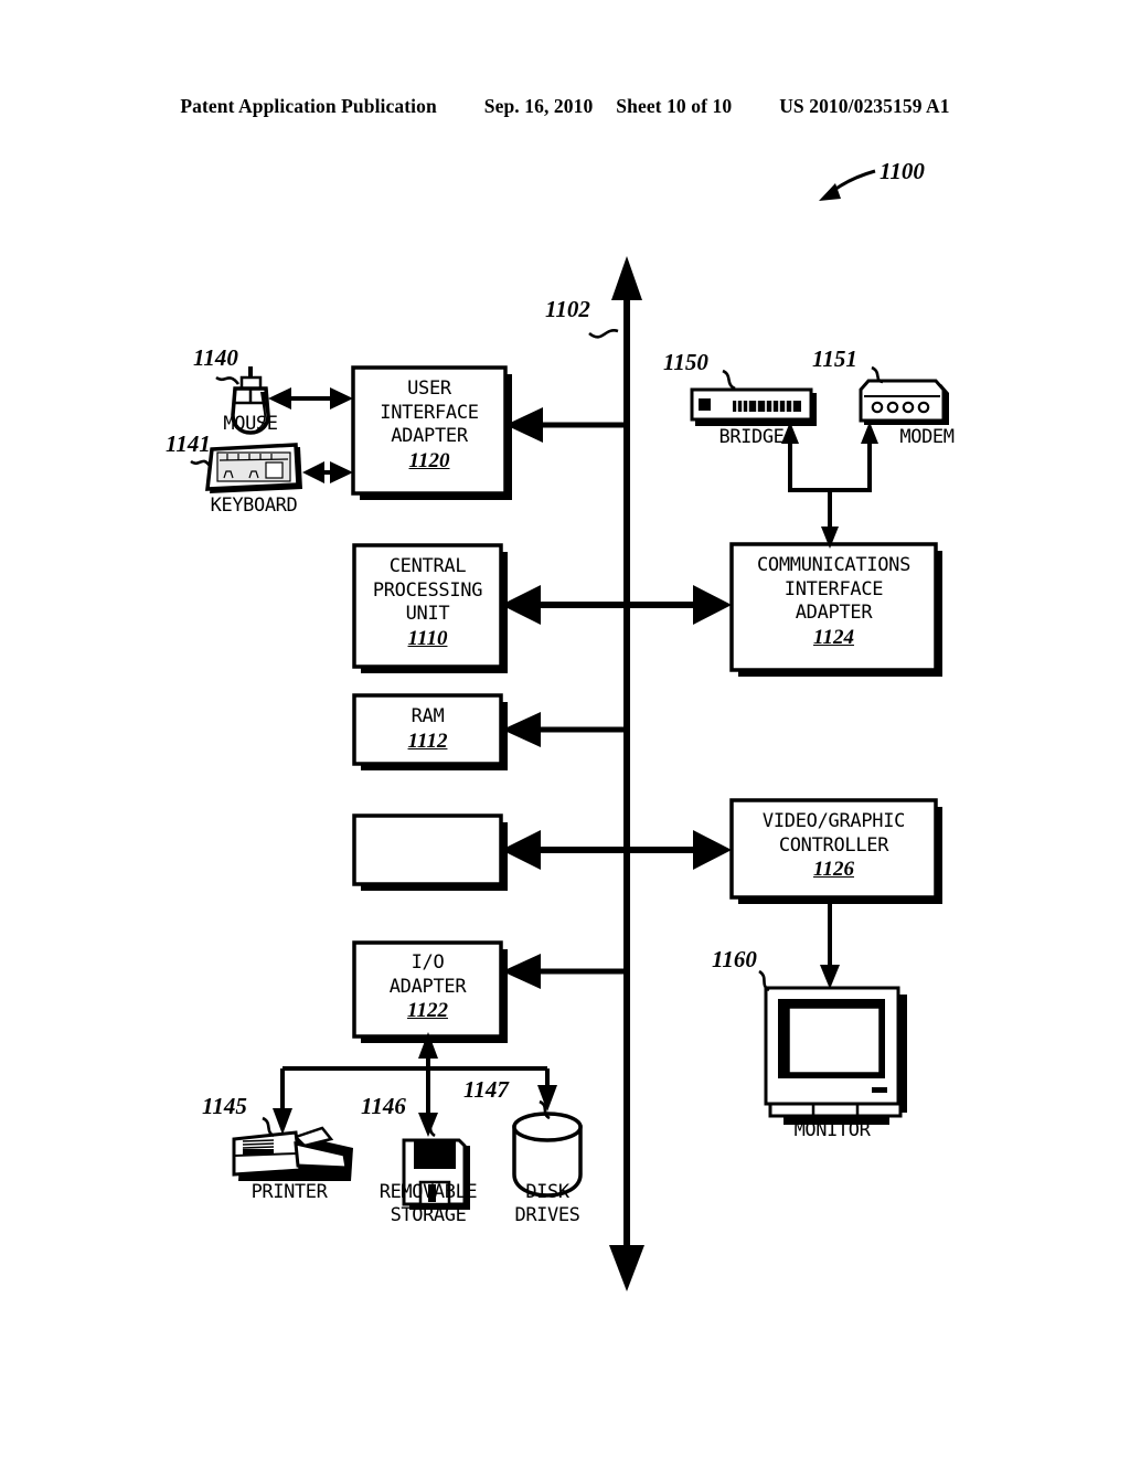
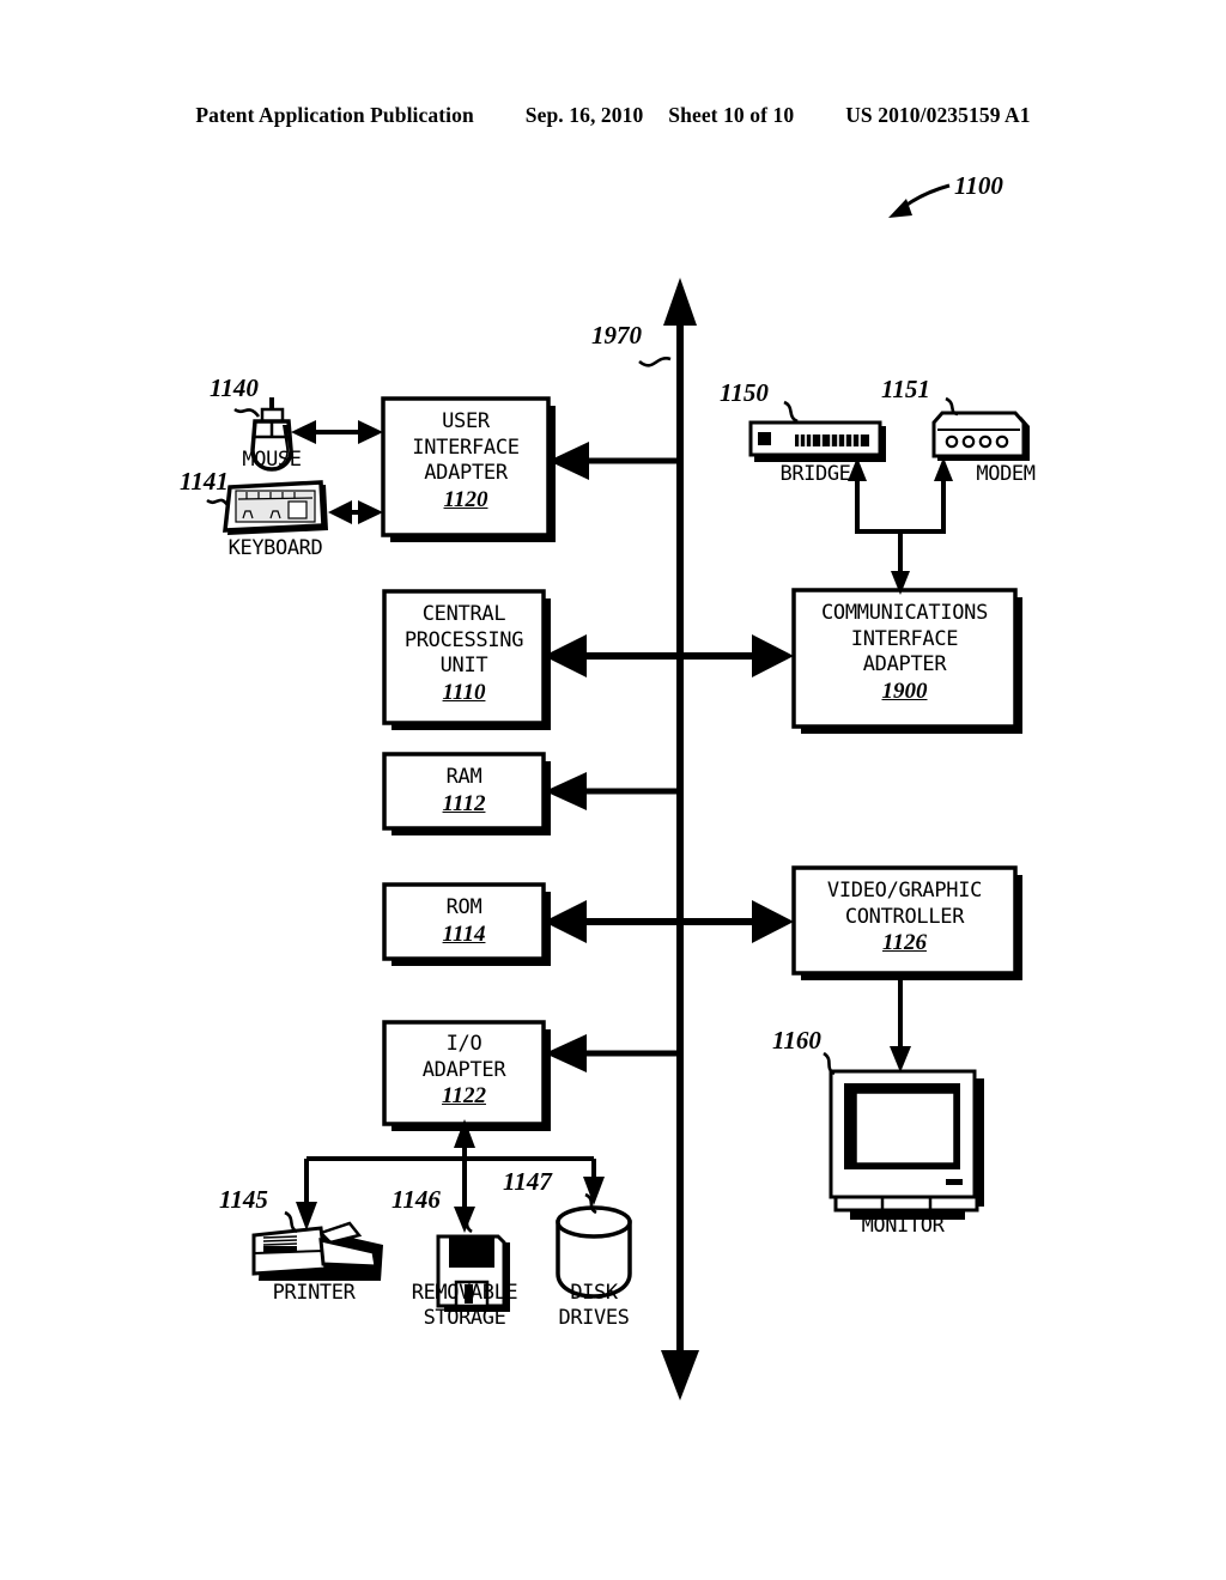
  Patent Application Publication Sep. 16, 2010 Sheet 10 of 10 US 2010/0235159 A1
  USER
  INTERFACE
  ADAPTER
  1120
  CENTRAL
  PROCESSING
  UNIT
  1110
  RAM
  1112
+ ROM
+ 1114
  I/O
  ADAPTER
  1122
  COMMUNICATIONS
  INTERFACE
  ADAPTER
- 1124
+ 1900
  VIDEO/GRAPHIC
  CONTROLLER
  1126
  MOUSE
  KEYBOARD
  BRIDGE
  MODEM
  MONITOR
  PRINTER
  REMOVABLE
  STORAGE
  DISK
  DRIVES
  1100
- 1102
+ 1970
  1140
  1141
  1150
  1151
  1160
  1145
  1146
  1147
